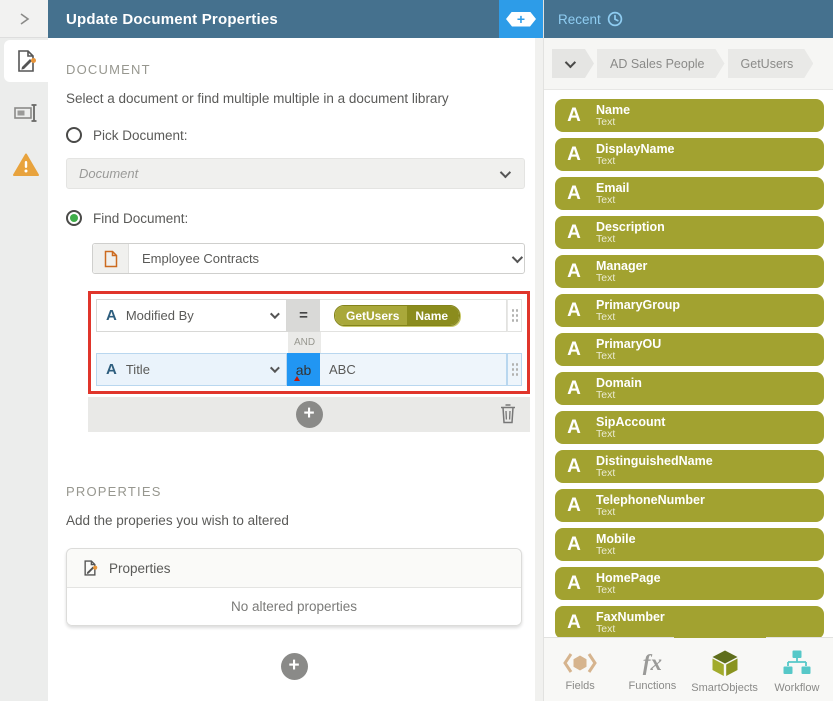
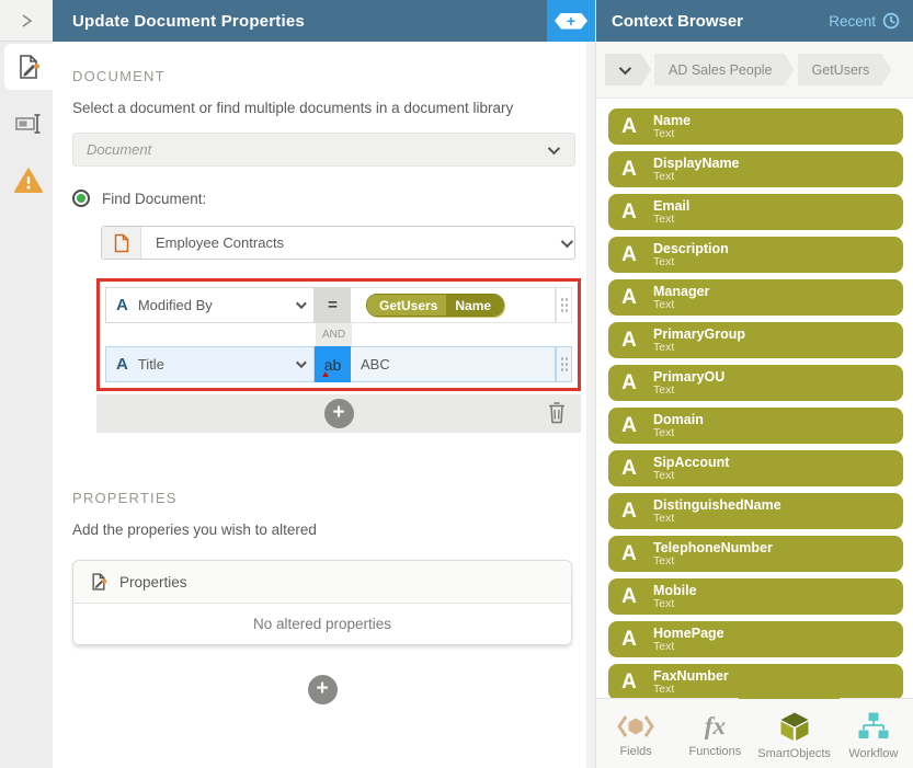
  Update Document Properties
  +
  DOCUMENT
- Select a document or find multiple multiple in a document library
+ Select a document or find multiple documents in a document library
- Pick Document:
  Document
  Find Document:
  Employee Contracts
  A
  Modified By
  =
  GetUsers
  Name
  AND
  A
  Title
  ab
  ABC
  +
  PROPERTIES
  Add the properies you wish to altered
  Properties
  No altered properties
  +
+ Context Browser
  Recent
  AD Sales People
  GetUsers
  A
  Name
  Text
  A
  DisplayName
  Text
  A
  Email
  Text
  A
  Description
  Text
  A
  Manager
  Text
  A
  PrimaryGroup
  Text
  A
  PrimaryOU
  Text
  A
  Domain
  Text
  A
  SipAccount
  Text
  A
  DistinguishedName
  Text
  A
  TelephoneNumber
  Text
  A
  Mobile
  Text
  A
  HomePage
  Text
  A
  FaxNumber
  Text
  Fields
  fx
  Functions
  SmartObjects
  Workflow
